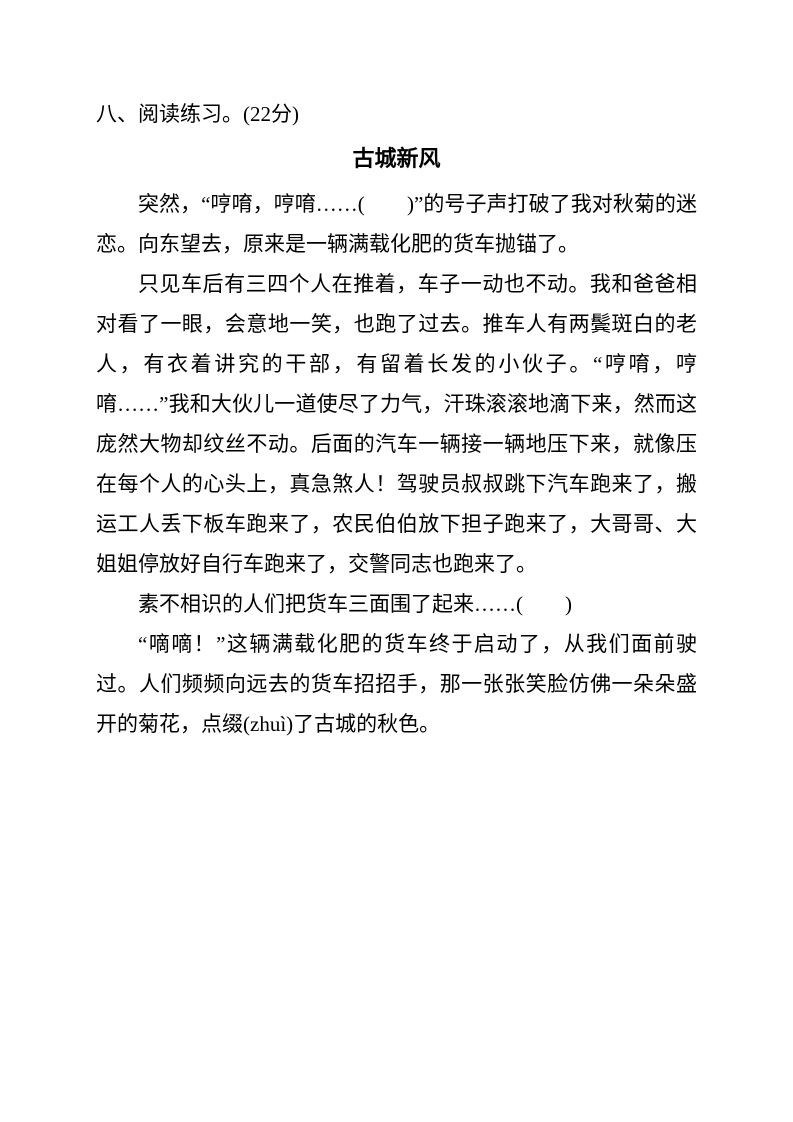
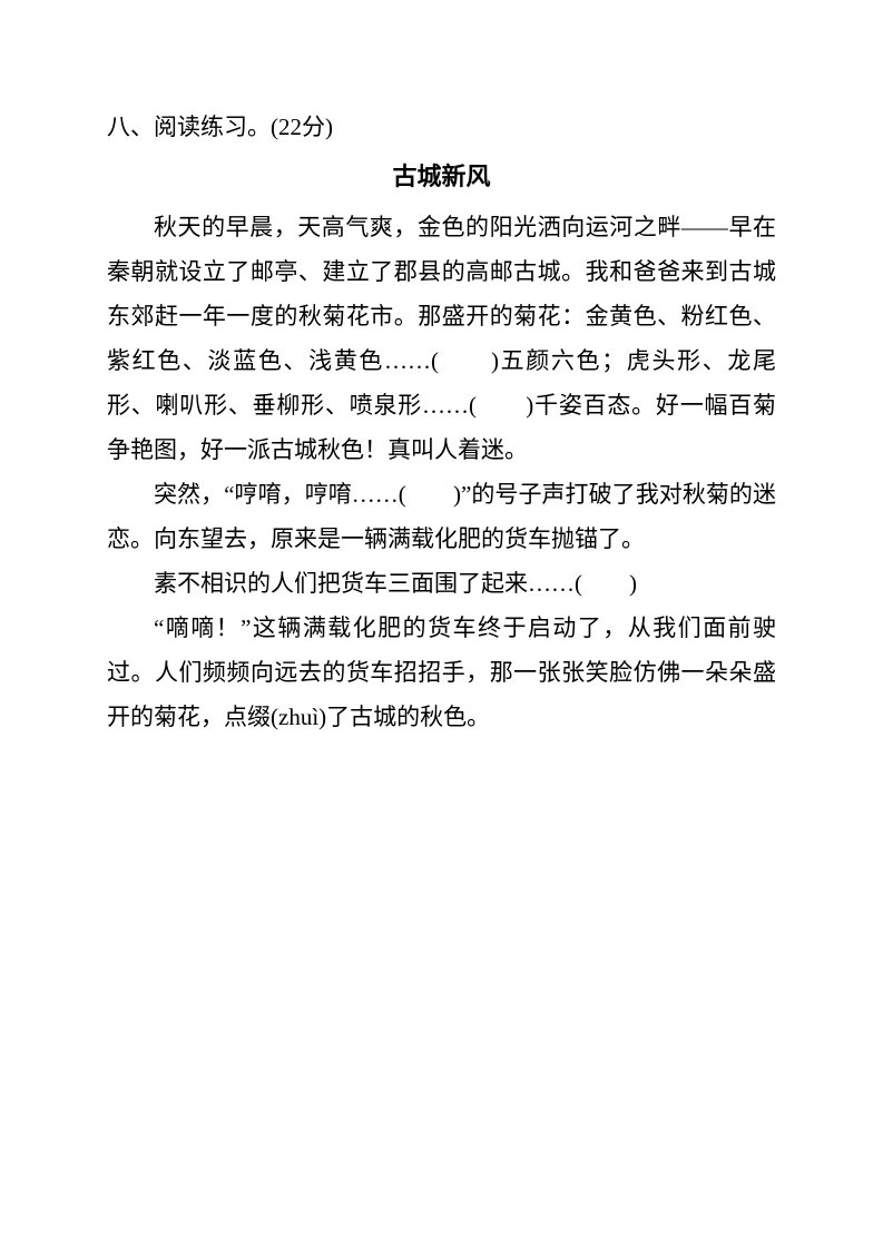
  八、阅读练习。(22分)
  古城新风
+ 秋天的早晨，天高气爽，金色的阳光洒向运河之畔——早在秦朝就设立了邮亭、建立了郡县的高邮古城。我和爸爸来到古城东郊赶一年一度的秋菊花市。那盛开的菊花：金黄色、粉红色、紫红色、淡蓝色、浅黄色……( )五颜六色；虎头形、龙尾形、喇叭形、垂柳形、喷泉形……( )千姿百态。好一幅百菊争艳图，好一派古城秋色！真叫人着迷。
  突然，“哼唷，哼唷……( )”的号子声打破了我对秋菊的迷恋。向东望去，原来是一辆满载化肥的货车抛锚了。
- 只见车后有三四个人在推着，车子一动也不动。我和爸爸相对看了一眼，会意地一笑，也跑了过去。推车人有两鬓斑白的老人，有衣着讲究的干部，有留着长发的小伙子。“哼唷，哼唷……”我和大伙儿一道使尽了力气，汗珠滚滚地滴下来，然而这庞然大物却纹丝不动。后面的汽车一辆接一辆地压下来，就像压在每个人的心头上，真急煞人！驾驶员叔叔跳下汽车跑来了，搬运工人丢下板车跑来了，农民伯伯放下担子跑来了，大哥哥、大姐姐停放好自行车跑来了，交警同志也跑来了。
  素不相识的人们把货车三面围了起来……( )
  “嘀嘀！”这辆满载化肥的货车终于启动了，从我们面前驶过。人们频频向远去的货车招招手，那一张张笑脸仿佛一朵朵盛开的菊花，点缀(zhuì)了古城的秋色。
